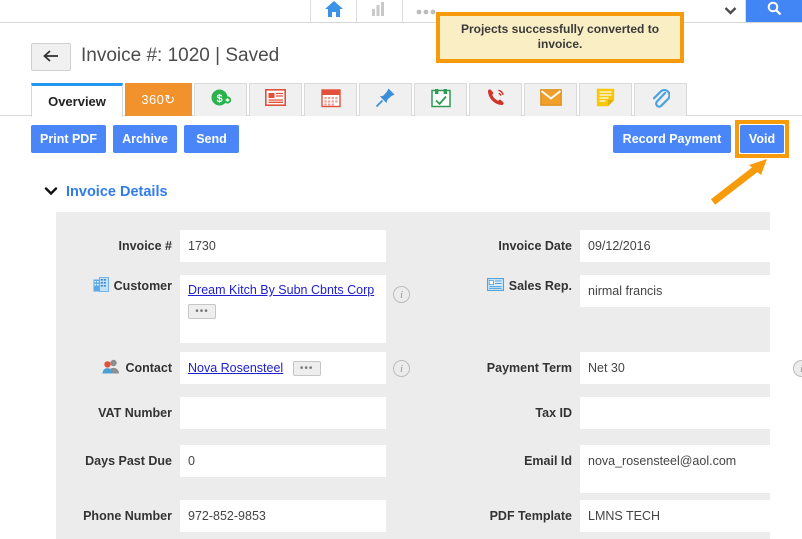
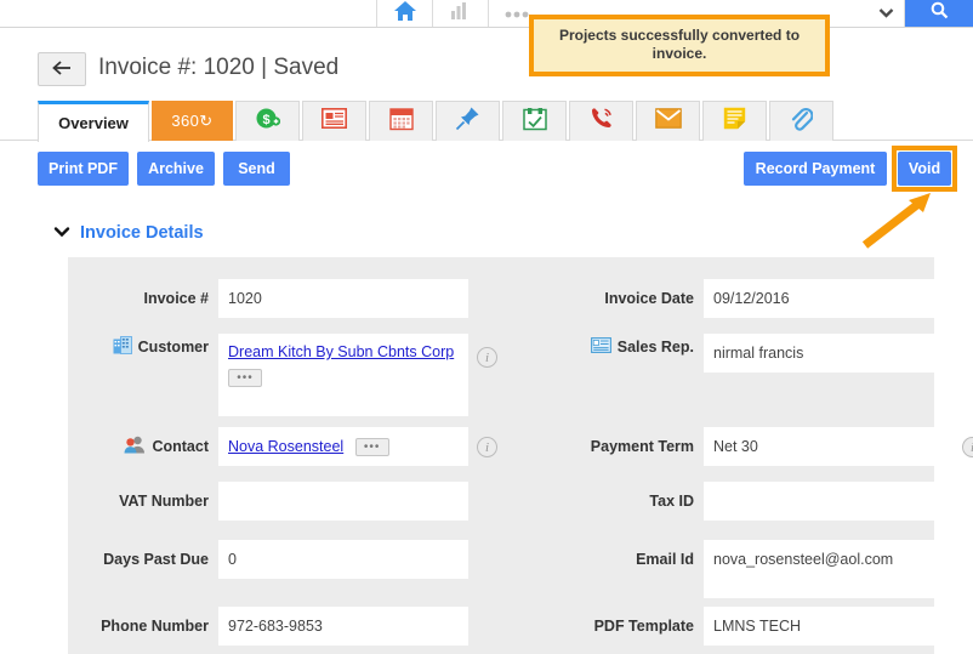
  Projects successfully converted to invoice.
  Invoice #: 1020 | Saved
  Overview
  360↻
  $
  Print PDF
  Archive
  Send
  Record Payment
  Void
  Invoice Details
  Invoice #
- 1730
+ 1020
  Invoice Date
  09/12/2016
  Customer
  Dream Kitch By Subn Cbnts Corp
  •••
  i
  Sales Rep.
  nirmal francis
  Contact
  Nova Rosensteel •••
  i
  Payment Term
  Net 30
  VAT Number
  Tax ID
  Days Past Due
  0
  Email Id
  nova_rosensteel@aol.com
  Phone Number
- 972-852-9853
+ 972-683-9853
  PDF Template
  LMNS TECH
